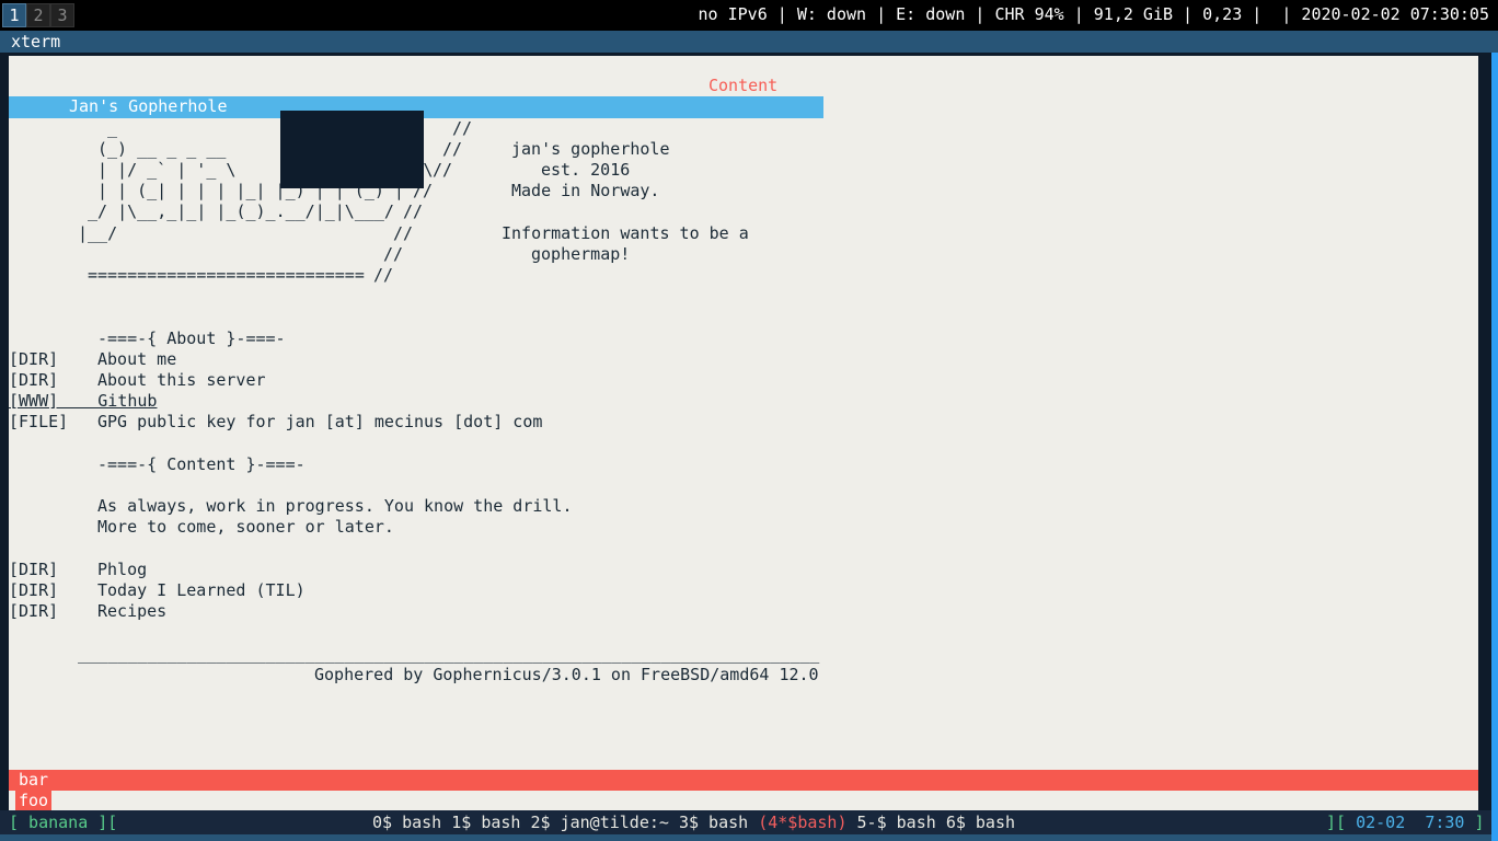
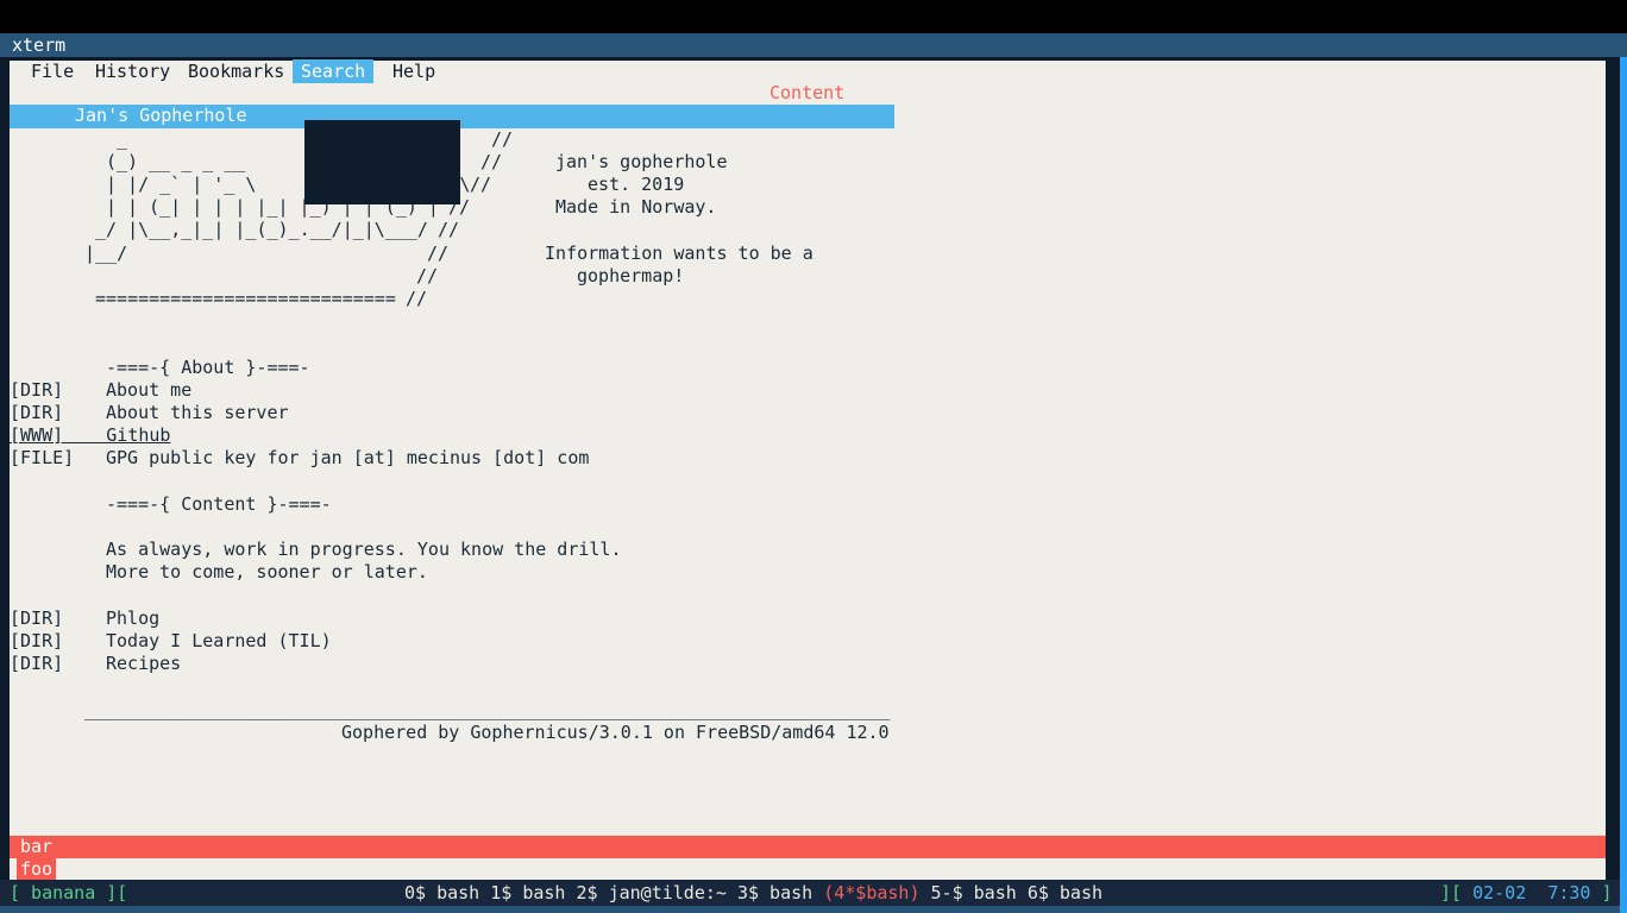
- 1
- 2
- 3
- no IPv6 | W: down | E: down | CHR 94% | 91,2 GiB | 0,23 | | 2020-02-02 07:30:05
  xterm
+ File
+ History
+ Bookmarks
+ Search
+ Help
  Content
  Jan's Gopherhole
  _
  //
  (_) __ _ _ __
  //
  jan's gopherhole
  | |/ _` | '_ \
  //
- est. 2016
+ est. 2019
  | | (_| | | | |_| |_) | | (_) |
  //
  Made in Norway.
  _/ |\__,_|_| |_(_)_.__/|_|\___/
  //
  |__/
  //
  Information wants to be a
  //
  gophermap!
  ============================
  //
  -===-{ About }-===-
  [DIR]
  About me
  [DIR]
  About this server
  [WWW] Github
  [FILE]
  GPG public key for jan [at] mecinus [dot] com
  -===-{ Content }-===-
  As always, work in progress. You know the drill.
  More to come, sooner or later.
  [DIR]
  Phlog
  [DIR]
  Today I Learned (TIL)
  [DIR]
  Recipes
  ___________________________________________________________________________
  Gophered by Gophernicus/3.0.1 on FreeBSD/amd64 12.0
  bar
  foo
  [ banana ][
  0$ bash 1$ bash 2$ jan@tilde:~ 3$ bash (4*$bash) 5-$ bash 6$ bash
  ][ 02-02 7:30 ]
